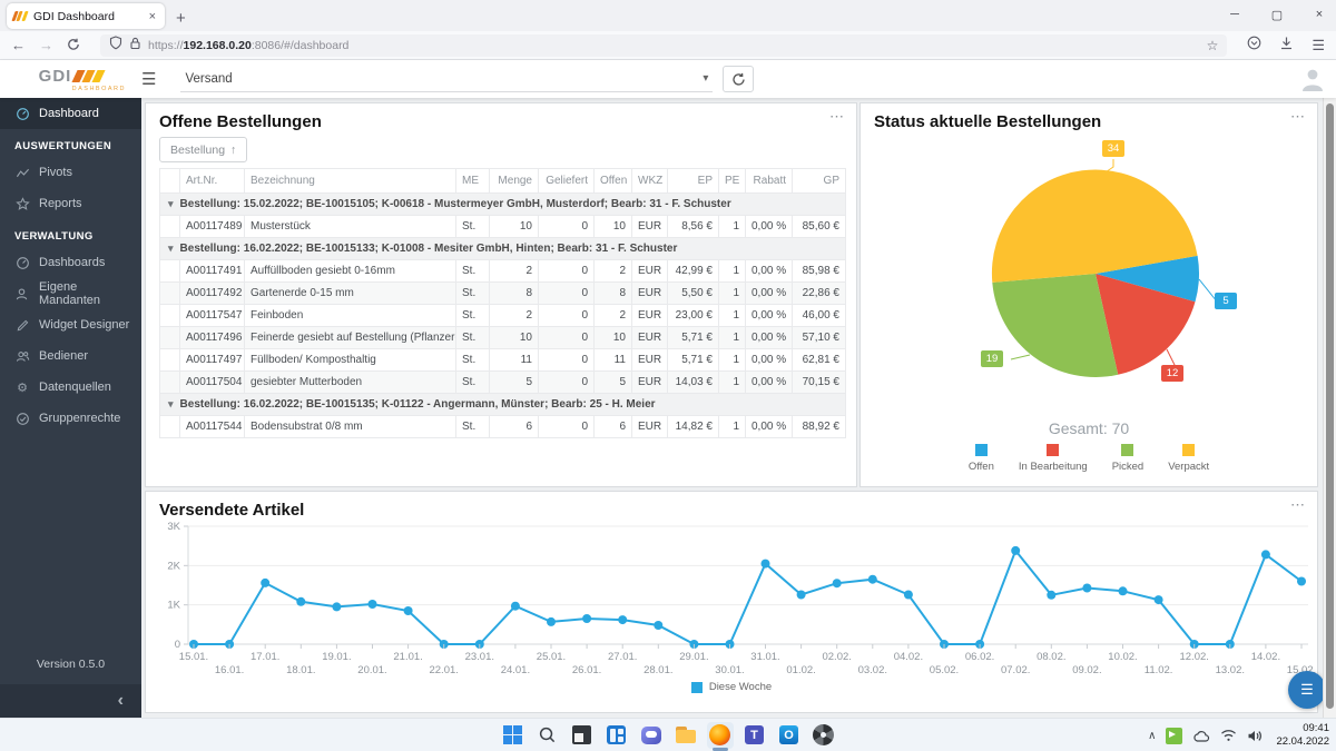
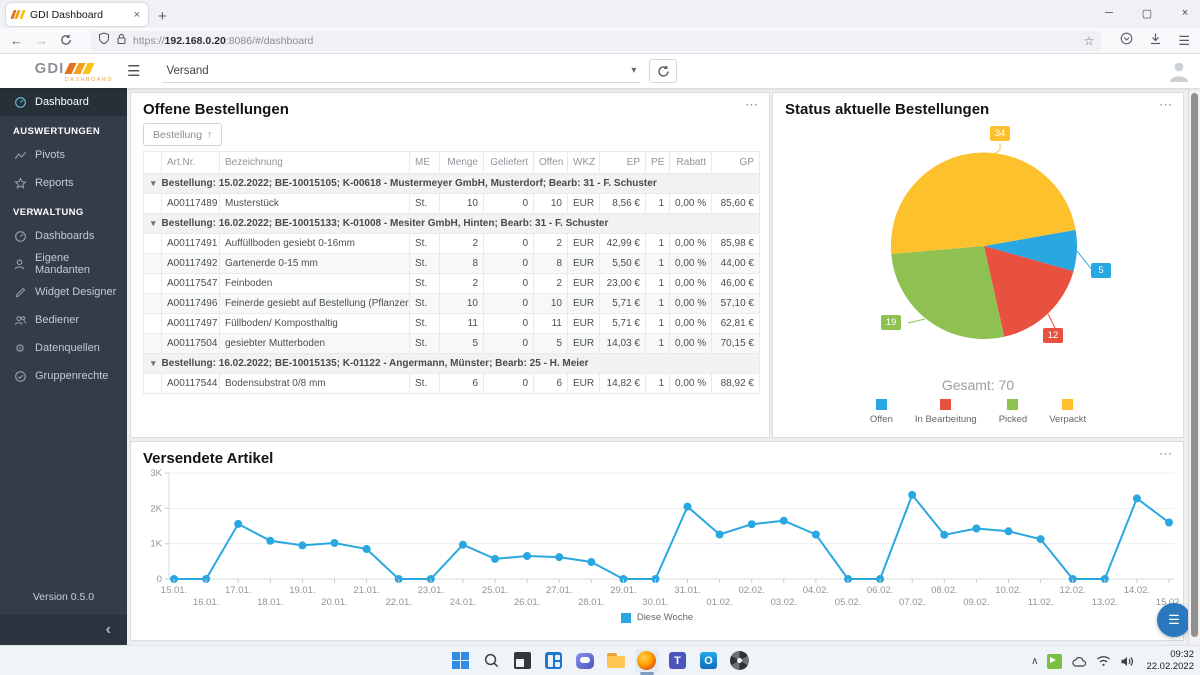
  GDI Dashboard
  ×
  +
  ─
  ▢
  ×
  ←
  →
  https://192.168.0.20:8086/#/dashboard
  ☆
  ☰
  GDI
  ☰
  Versand
  ▾
  Dashboard
  AUSWERTUNGEN
  Pivots
  Reports
  VERWALTUNG
  Dashboards
  Eigene Mandanten
  Widget Designer
  Bediener
  ⚙
  Datenquellen
  Gruppenrechte
  Version 0.5.0
  ‹
  Offene Bestellungen
  ⋯
  Bestellung
  ↑
  	Art.Nr.	Bezeichnung	ME	Menge	Geliefert	Offen	WKZ	EP	PE	Rabatt	GP
  ▾ Bestellung: 15.02.2022; BE-10015105; K-00618 - Mustermeyer GmbH, Musterdorf; Bearb: 31 - F. Schuster
  	A00117489	Musterstück	St.	10	0	10	EUR	8,56 €	1	0,00 %	85,60 €
  ▾ Bestellung: 16.02.2022; BE-10015133; K-01008 - Mesiter GmbH, Hinten; Bearb: 31 - F. Schuster
  	A00117491	Auffüllboden gesiebt 0-16mm	St.	2	0	2	EUR	42,99 €	1	0,00 %	85,98 €
- 	A00117492	Gartenerde 0-15 mm	St.	8	0	8	EUR	5,50 €	1	0,00 %	22,86 €
+ 	A00117492	Gartenerde 0-15 mm	St.	8	0	8	EUR	5,50 €	1	0,00 %	44,00 €
  	A00117547	Feinboden	St.	2	0	2	EUR	23,00 €	1	0,00 %	46,00 €
  	A00117496	Feinerde gesiebt auf Bestellung (Pflanzer	St.	10	0	10	EUR	5,71 €	1	0,00 %	57,10 €
  	A00117497	Füllboden/ Komposthaltig	St.	11	0	11	EUR	5,71 €	1	0,00 %	62,81 €
  	A00117504	gesiebter Mutterboden	St.	5	0	5	EUR	14,03 €	1	0,00 %	70,15 €
  ▾ Bestellung: 16.02.2022; BE-10015135; K-01122 - Angermann, Münster; Bearb: 25 - H. Meier
  	A00117544	Bodensubstrat 0/8 mm	St.	6	0	6	EUR	14,82 €	1	0,00 %	88,92 €
  Status aktuelle Bestellungen
  ⋯
  Gesamt: 70
  Offen
  In Bearbeitung
  Picked
  Verpackt
  5
  12
  19
  34
  0
  1K
  2K
  3K
  15.01.
  16.01.
  17.01.
  18.01.
  19.01.
  20.01.
  21.01.
  22.01.
  23.01.
  24.01.
  25.01.
  26.01.
  27.01.
  28.01.
  29.01.
  30.01.
  31.01.
  01.02.
  02.02.
  03.02.
  04.02.
  05.02.
  06.02.
  07.02.
  08.02.
  09.02.
  10.02.
  11.02.
  12.02.
  13.02.
  14.02.
  Versendete Artikel
  ⋯
  Diese Woche
  ☰
  T
  O
  ∧
- 09:41
+ 09:32
- 22.04.2022
+ 22.02.2022
